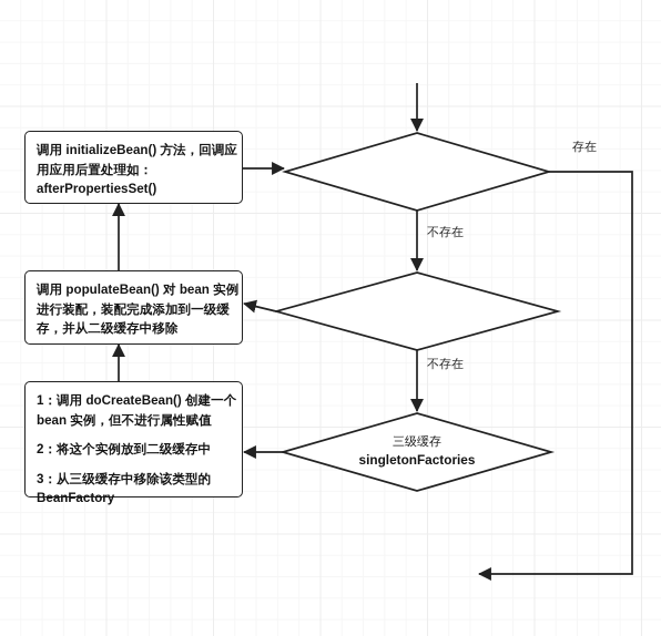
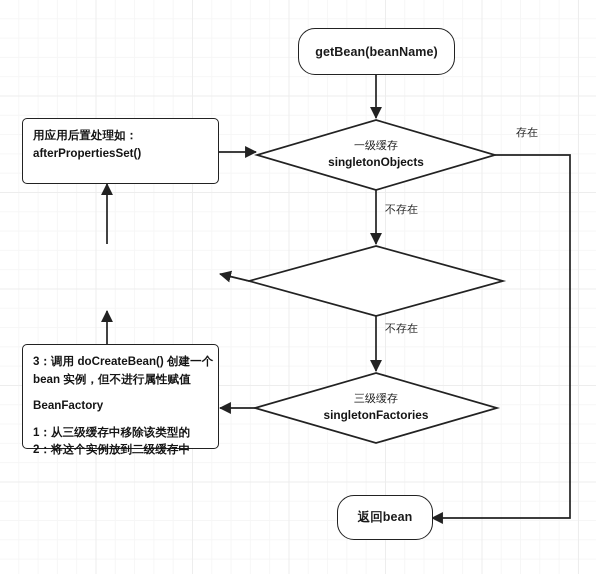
+ getBean(beanName)
+ 一级缓存
+ singletonObjects
  三级缓存
  singletonFactories
- 调用 initializeBean() 方法，回调应
  用应用后置处理如：
  afterPropertiesSet()
- 调用 populateBean() 对 bean 实例
- 进行装配，装配完成添加到一级缓
- 存，并从二级缓存中移除
- 1：调用 doCreateBean() 创建一个
+ 3：调用 doCreateBean() 创建一个
  bean 实例，但不进行属性赋值
- 2：将这个实例放到二级缓存中
+ BeanFactory
- 3：从三级缓存中移除该类型的
+ 1：从三级缓存中移除该类型的
- BeanFactory
+ 2：将这个实例放到二级缓存中
+ 返回bean
  存在
  不存在
  不存在
